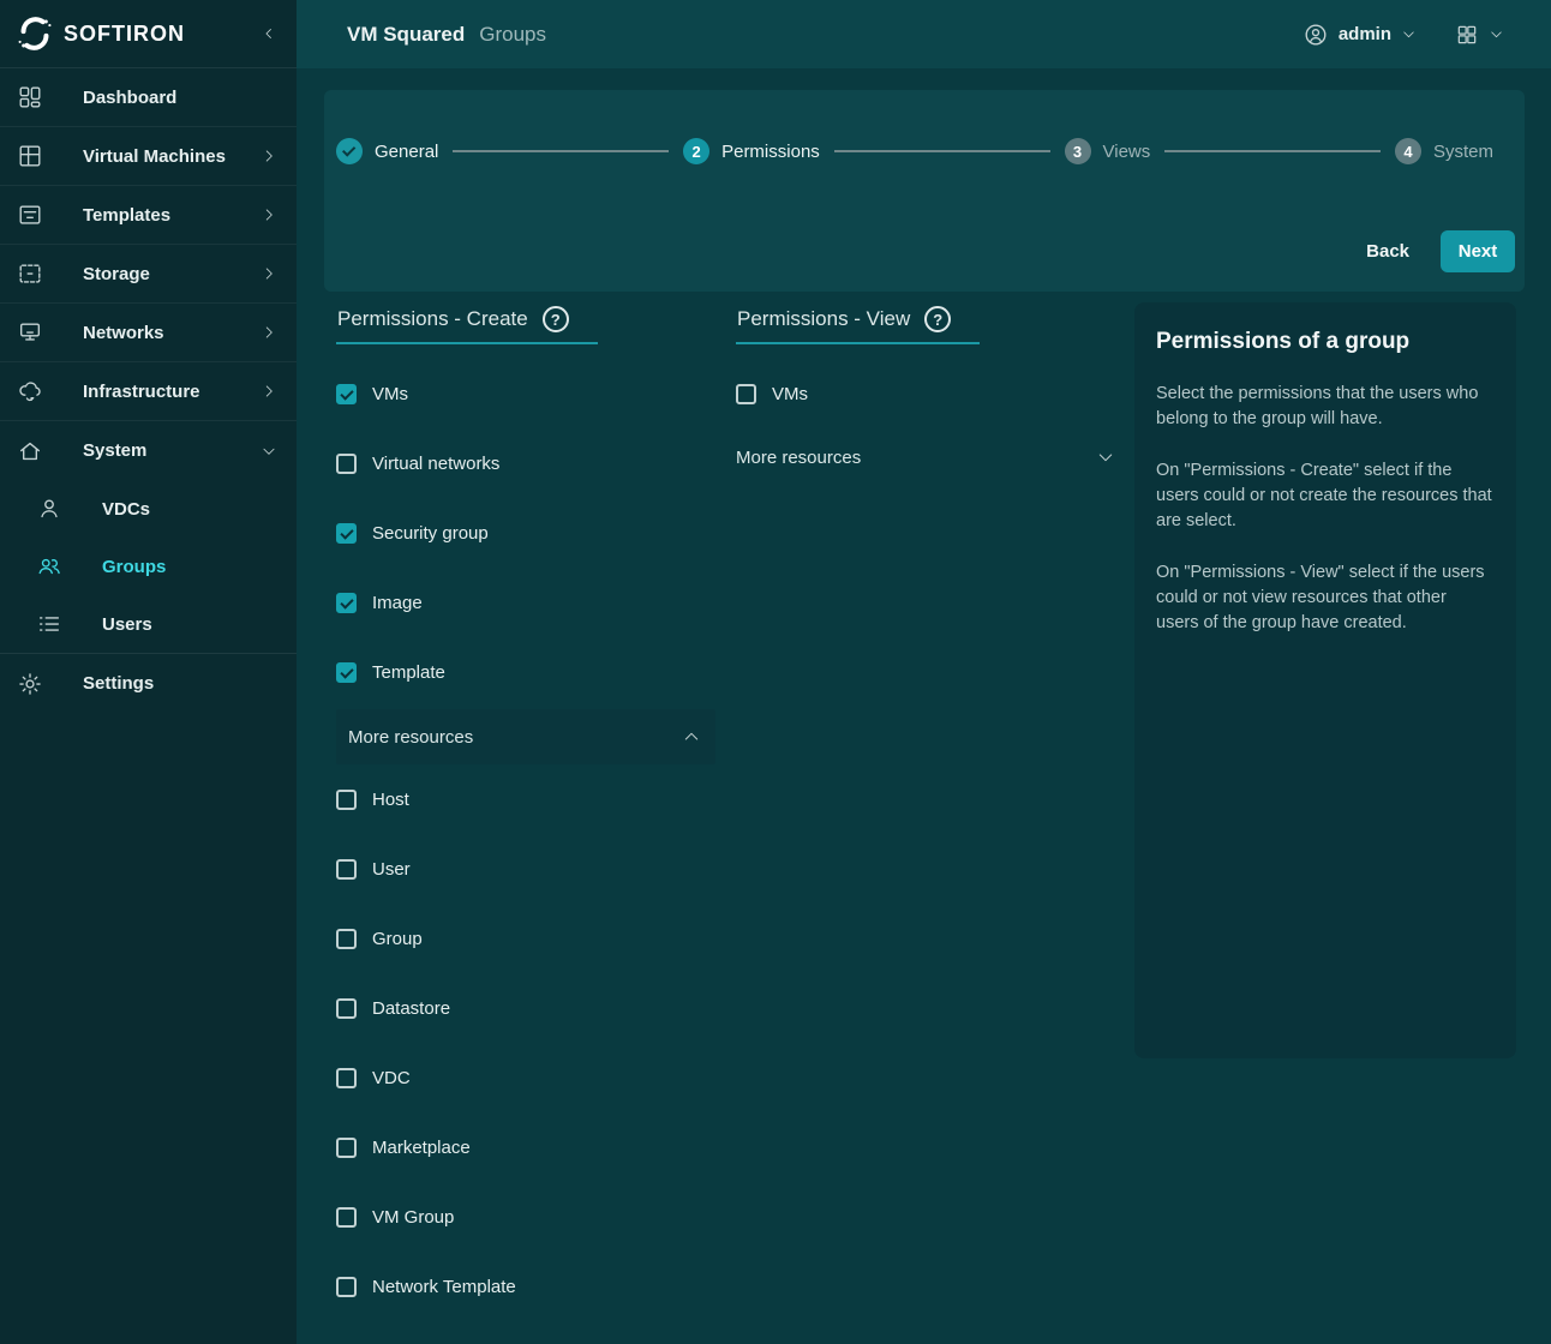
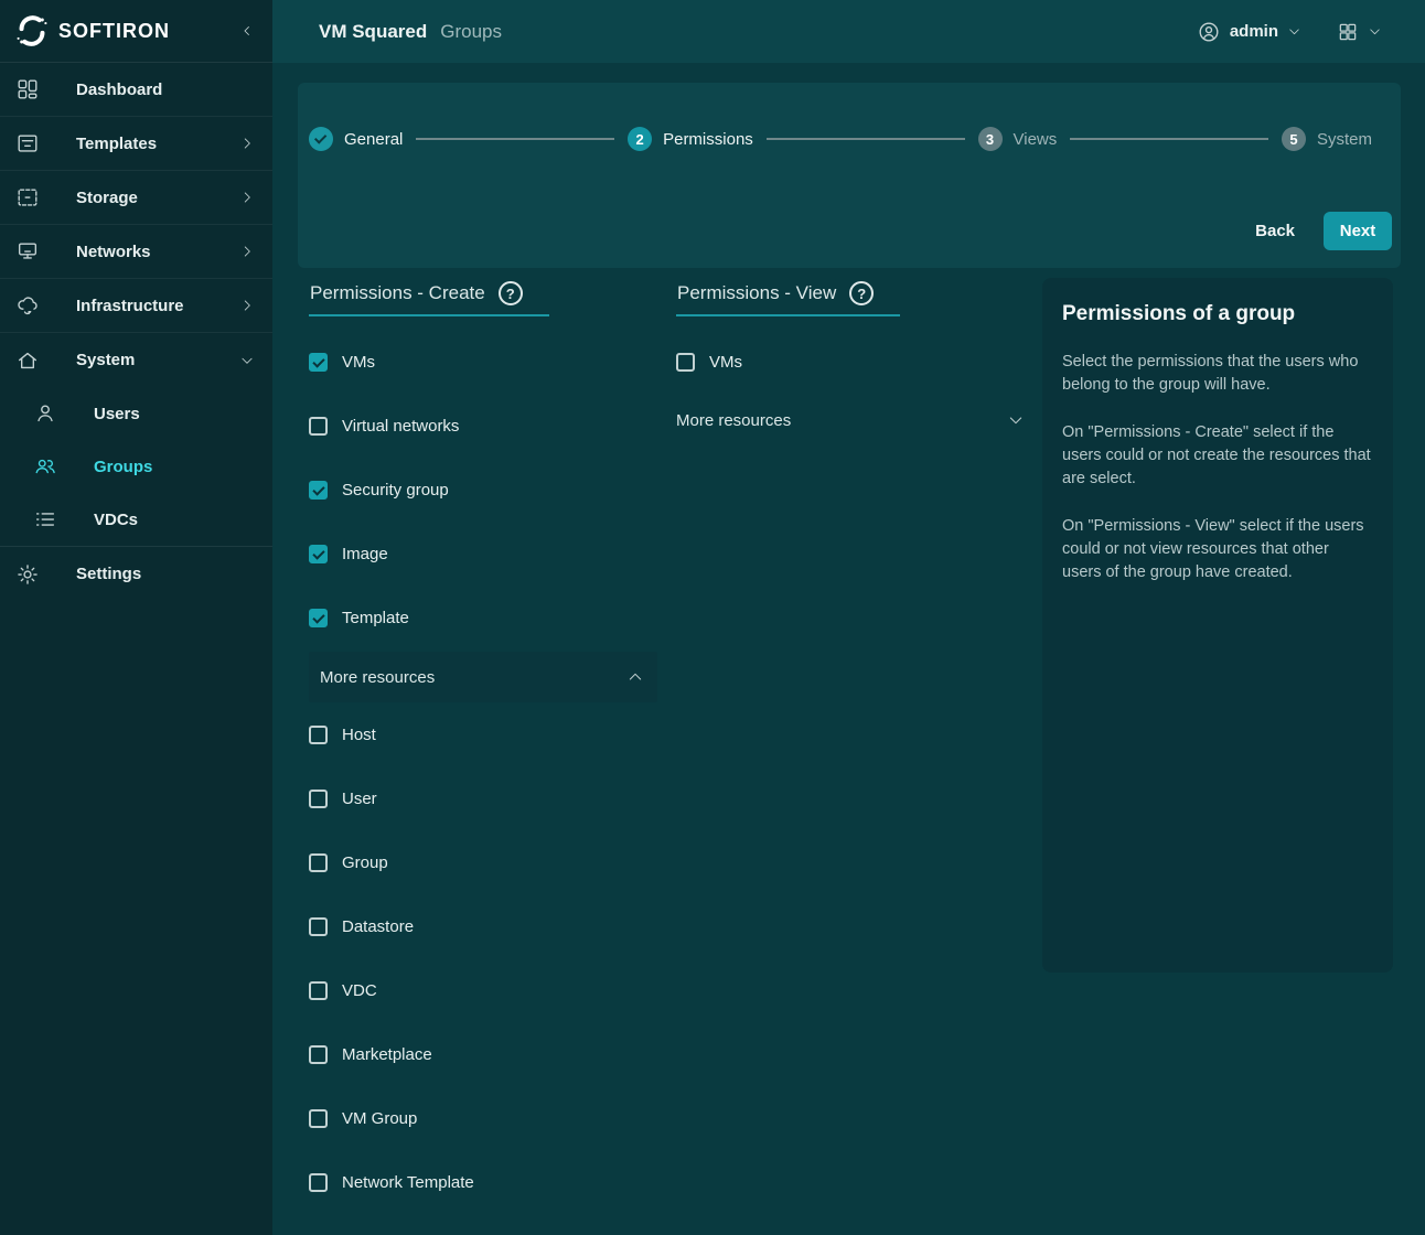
  SOFTIRON
  Dashboard
- Virtual Machines
  Templates
  Storage
  Networks
  Infrastructure
  System
- VDCs
+ Users
  Groups
- Users
+ VDCs
  Settings
  VM Squared
  Groups
  admin
  General
  2
  Permissions
  3
  Views
- 4
+ 5
  System
  Back
  Next
  Permissions - Create
  VMs
  Virtual networks
  Security group
  Image
  Template
  More resources
  Host
  User
  Group
  Datastore
  VDC
  Marketplace
  VM Group
  Network Template
  Permissions - View
  VMs
  More resources
  Permissions of a group
  Select the permissions that the users who belong to the group will have.
  On "Permissions - Create" select if the users could or not create the resources that are select.
  On "Permissions - View" select if the users could or not view resources that other users of the group have created.
